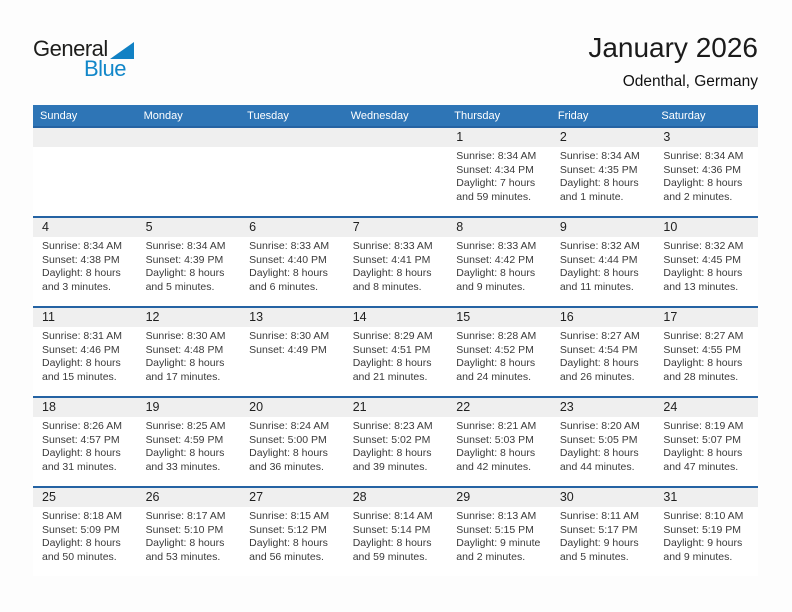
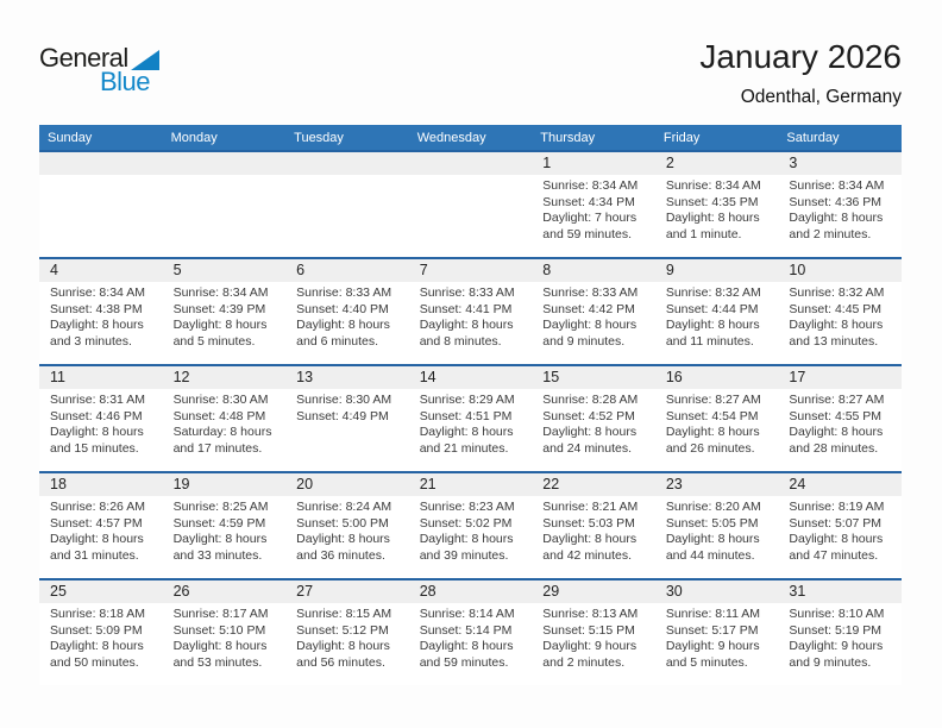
  General
  Blue
  January 2026
  Odenthal, Germany
  Sunday
  Monday
  Tuesday
  Wednesday
  Thursday
  Friday
  Saturday
  1
  Sunrise: 8:34 AM
  Sunset: 4:34 PM
  Daylight: 7 hours and 59 minutes.
  2
  Sunrise: 8:34 AM
  Sunset: 4:35 PM
  Daylight: 8 hours and 1 minute.
  3
  Sunrise: 8:34 AM
  Sunset: 4:36 PM
  Daylight: 8 hours and 2 minutes.
  4
  Sunrise: 8:34 AM
  Sunset: 4:38 PM
  Daylight: 8 hours and 3 minutes.
  5
  Sunrise: 8:34 AM
  Sunset: 4:39 PM
  Daylight: 8 hours and 5 minutes.
  6
  Sunrise: 8:33 AM
  Sunset: 4:40 PM
  Daylight: 8 hours and 6 minutes.
  7
  Sunrise: 8:33 AM
  Sunset: 4:41 PM
  Daylight: 8 hours and 8 minutes.
  8
  Sunrise: 8:33 AM
  Sunset: 4:42 PM
  Daylight: 8 hours and 9 minutes.
  9
  Sunrise: 8:32 AM
  Sunset: 4:44 PM
  Daylight: 8 hours and 11 minutes.
  10
  Sunrise: 8:32 AM
  Sunset: 4:45 PM
  Daylight: 8 hours and 13 minutes.
  11
  Sunrise: 8:31 AM
  Sunset: 4:46 PM
  Daylight: 8 hours and 15 minutes.
  12
  Sunrise: 8:30 AM
  Sunset: 4:48 PM
- Daylight: 8 hours and 17 minutes.
+ Saturday: 8 hours and 17 minutes.
  13
  Sunrise: 8:30 AM
  Sunset: 4:49 PM
  14
  Sunrise: 8:29 AM
  Sunset: 4:51 PM
  Daylight: 8 hours and 21 minutes.
  15
  Sunrise: 8:28 AM
  Sunset: 4:52 PM
  Daylight: 8 hours and 24 minutes.
  16
  Sunrise: 8:27 AM
  Sunset: 4:54 PM
  Daylight: 8 hours and 26 minutes.
  17
  Sunrise: 8:27 AM
  Sunset: 4:55 PM
  Daylight: 8 hours and 28 minutes.
  18
  Sunrise: 8:26 AM
  Sunset: 4:57 PM
  Daylight: 8 hours and 31 minutes.
  19
  Sunrise: 8:25 AM
  Sunset: 4:59 PM
  Daylight: 8 hours and 33 minutes.
  20
  Sunrise: 8:24 AM
  Sunset: 5:00 PM
  Daylight: 8 hours and 36 minutes.
  21
  Sunrise: 8:23 AM
  Sunset: 5:02 PM
  Daylight: 8 hours and 39 minutes.
  22
  Sunrise: 8:21 AM
  Sunset: 5:03 PM
  Daylight: 8 hours and 42 minutes.
  23
  Sunrise: 8:20 AM
  Sunset: 5:05 PM
  Daylight: 8 hours and 44 minutes.
  24
  Sunrise: 8:19 AM
  Sunset: 5:07 PM
  Daylight: 8 hours and 47 minutes.
  25
  Sunrise: 8:18 AM
  Sunset: 5:09 PM
  Daylight: 8 hours and 50 minutes.
  26
  Sunrise: 8:17 AM
  Sunset: 5:10 PM
  Daylight: 8 hours and 53 minutes.
  27
  Sunrise: 8:15 AM
  Sunset: 5:12 PM
  Daylight: 8 hours and 56 minutes.
  28
  Sunrise: 8:14 AM
  Sunset: 5:14 PM
  Daylight: 8 hours and 59 minutes.
  29
  Sunrise: 8:13 AM
  Sunset: 5:15 PM
- Daylight: 9 minute and 2 minutes.
+ Daylight: 9 hours and 2 minutes.
  30
  Sunrise: 8:11 AM
  Sunset: 5:17 PM
  Daylight: 9 hours and 5 minutes.
  31
  Sunrise: 8:10 AM
  Sunset: 5:19 PM
  Daylight: 9 hours and 9 minutes.
